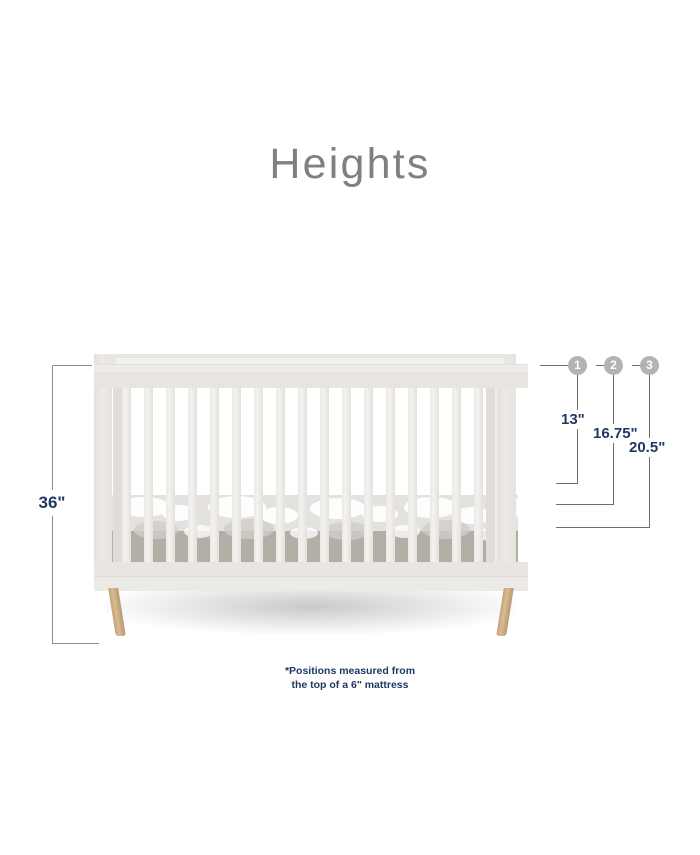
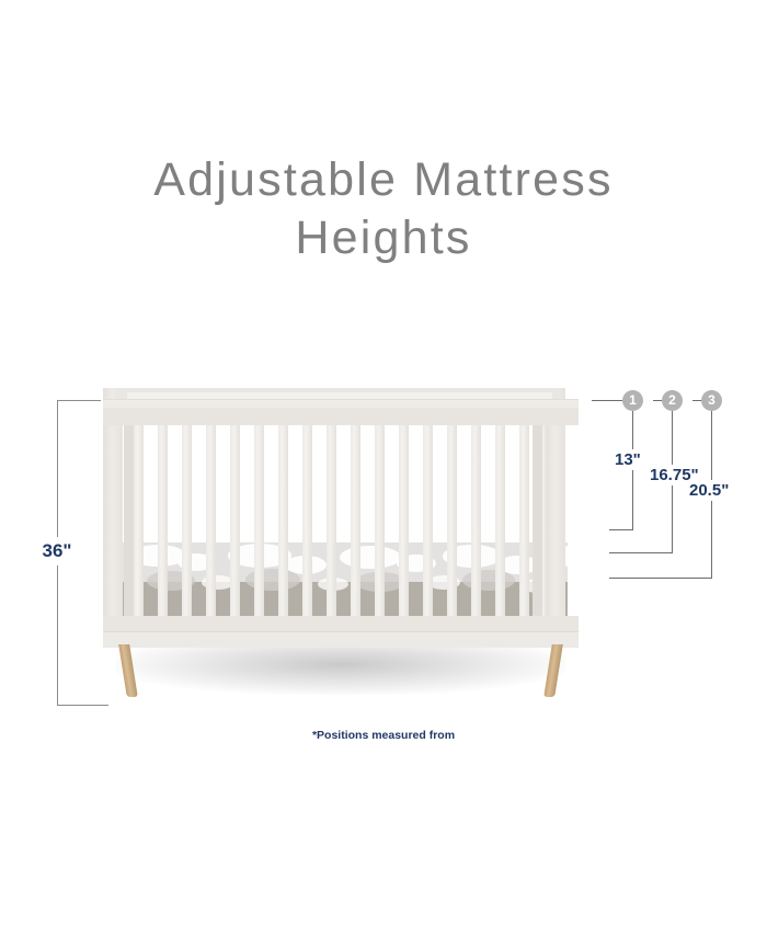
+ Adjustable Mattress
  Heights
  36"
  1
  13"
  2
  16.75"
  3
  20.5"
  *Positions measured from
- the top of a 6" mattress
